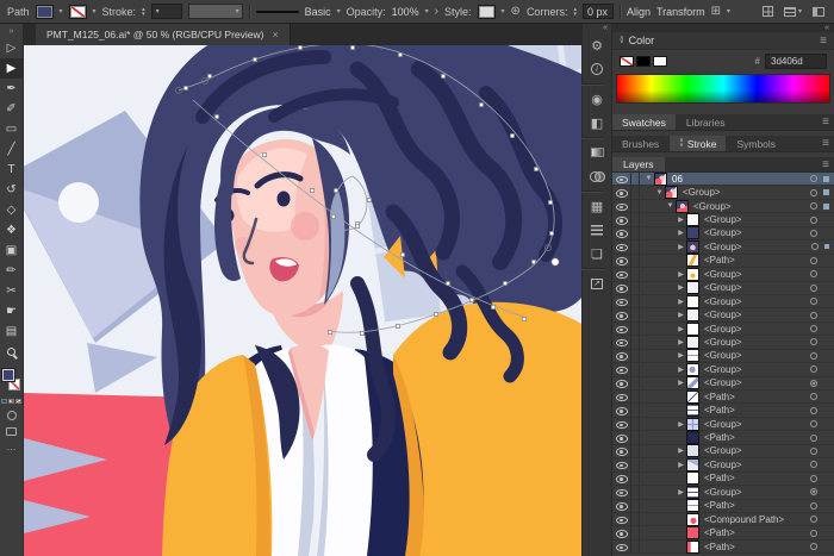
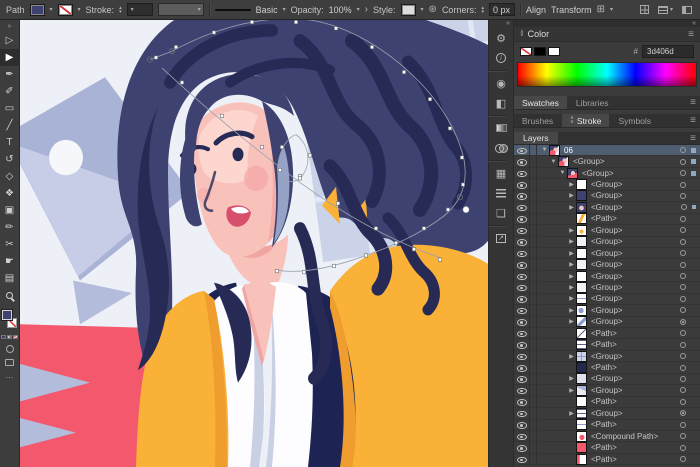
  Path
  Stroke:
  Basic
  Opacity:
  100%
  ›
  Style:
  ⊛
  Corners:
  0 px
  Align
  Transform
  ⊞
  ▷
  ▶
  ✒
  ✐
  ▭
  ╱
  T
  ↺
  ◇
  ❖
  ▣
  ✏
  ✂
  ☛
  ▤
  …
- PMT_M125_06.ai* @ 50 % (RGB/CPU Preview)
- ×
  ⚙
  i
  ◉
  ◧
  ▦
  ❏
  Color
  ≡
  #
  3d406d
  Swatches
  Libraries
  ≡
  Brushes
  Stroke
  Symbols
  ≡
  Layers
  ≡
  06
  <Group>
  <Group>
  <Group>
  <Group>
  <Group>
  <Path>
  <Group>
  <Group>
  <Group>
  <Group>
  <Group>
  <Group>
  <Group>
  <Group>
  <Group>
  <Path>
  <Path>
  <Group>
  <Path>
  <Group>
  <Group>
  <Path>
  <Group>
  <Path>
  <Compound Path>
  <Path>
  <Path>
